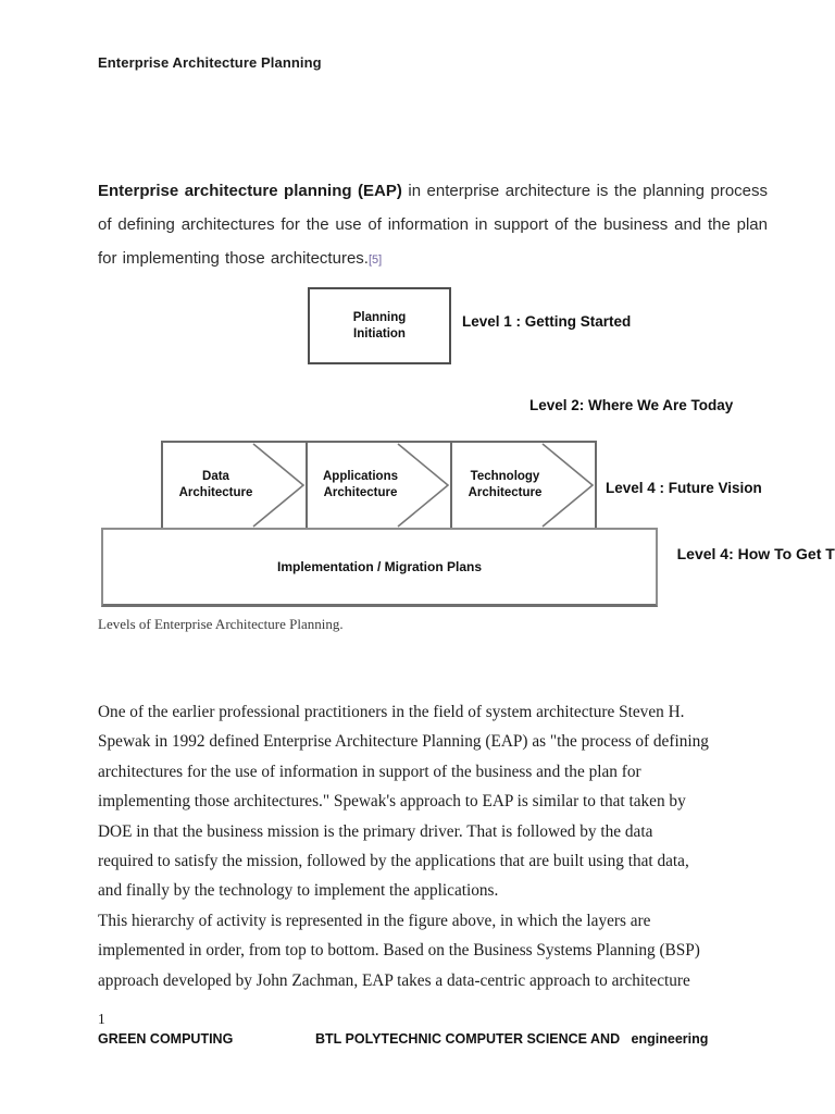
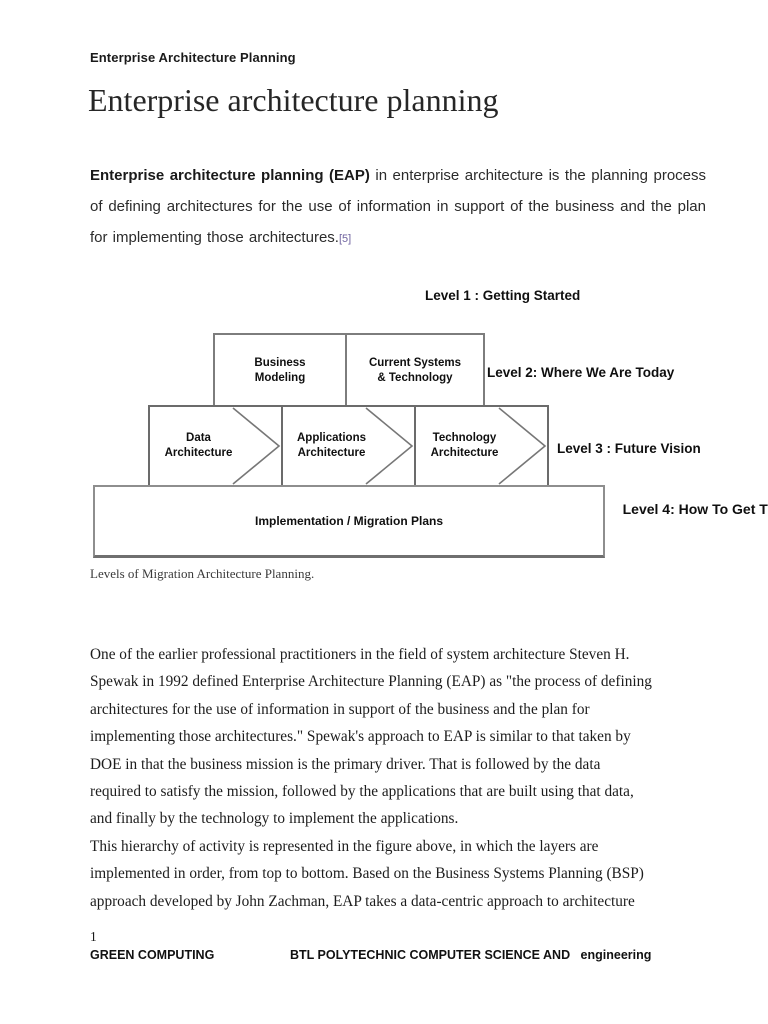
  Enterprise Architecture Planning
+ Enterprise architecture planning
  Enterprise architecture planning (EAP) in enterprise architecture is the planning process of defining architectures for the use of information in support of the business and the plan for implementing those architectures.[5]
- Planning
- Initiation
  Level 1 : Getting Started
+ Business
+ Modeling
+ Current Systems
+ & Technology
  Level 2: Where We Are Today
  Data
  Architecture
  Applications
  Architecture
  Technology
  Architecture
- Level 4 : Future Vision
+ Level 3 : Future Vision
  Implementation / Migration Plans
  Level 4: How To Get T
- Levels of Enterprise Architecture Planning.
+ Levels of Migration Architecture Planning.
  One of the earlier professional practitioners in the field of system architecture Steven H.
  Spewak in 1992 defined Enterprise Architecture Planning (EAP) as "the process of defining
  architectures for the use of information in support of the business and the plan for
  implementing those architectures." Spewak's approach to EAP is similar to that taken by
  DOE in that the business mission is the primary driver. That is followed by the data
  required to satisfy the mission, followed by the applications that are built using that data,
  and finally by the technology to implement the applications.
  This hierarchy of activity is represented in the figure above, in which the layers are
  implemented in order, from top to bottom. Based on the Business Systems Planning (BSP)
  approach developed by John Zachman, EAP takes a data-centric approach to architecture
  1
  GREEN COMPUTING
  BTL POLYTECHNIC COMPUTER SCIENCE AND engineering
